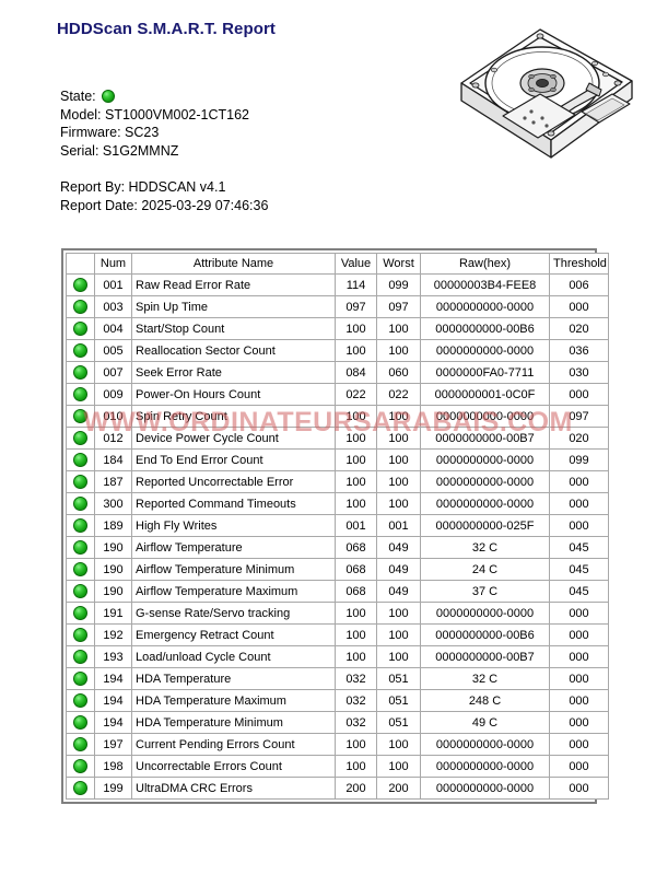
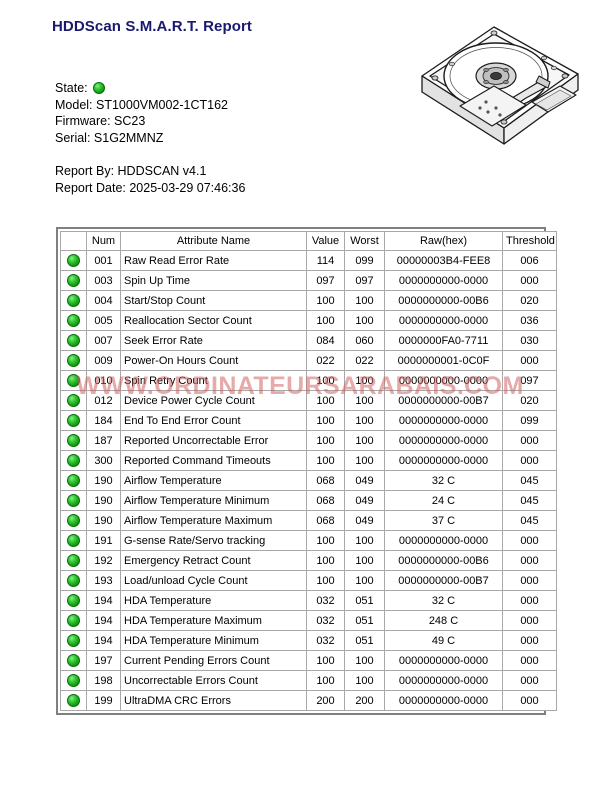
  HDDScan S.M.A.R.T. Report
  State:
  Model: ST1000VM002-1CT162
  Firmware: SC23
  Serial: S1G2MMNZ
  Report By: HDDSCAN v4.1
  Report Date: 2025-03-29 07:46:36
  	Num	Attribute Name	Value	Worst	Raw(hex)	Threshold
  	001	Raw Read Error Rate	114	099	00000003B4-FEE8	006
  	003	Spin Up Time	097	097	0000000000-0000	000
  	004	Start/Stop Count	100	100	0000000000-00B6	020
  	005	Reallocation Sector Count	100	100	0000000000-0000	036
  	007	Seek Error Rate	084	060	0000000FA0-7711	030
  	009	Power-On Hours Count	022	022	0000000001-0C0F	000
  	010	Spin Retry Count	100	100	0000000000-0000	097
  	012	Device Power Cycle Count	100	100	0000000000-00B7	020
  	184	End To End Error Count	100	100	0000000000-0000	099
  	187	Reported Uncorrectable Error	100	100	0000000000-0000	000
  	300	Reported Command Timeouts	100	100	0000000000-0000	000
- 	189	High Fly Writes	001	001	0000000000-025F	000
  	190	Airflow Temperature	068	049	32 C	045
  	190	Airflow Temperature Minimum	068	049	24 C	045
  	190	Airflow Temperature Maximum	068	049	37 C	045
  	191	G-sense Rate/Servo tracking	100	100	0000000000-0000	000
  	192	Emergency Retract Count	100	100	0000000000-00B6	000
  	193	Load/unload Cycle Count	100	100	0000000000-00B7	000
  	194	HDA Temperature	032	051	32 C	000
  	194	HDA Temperature Maximum	032	051	248 C	000
  	194	HDA Temperature Minimum	032	051	49 C	000
  	197	Current Pending Errors Count	100	100	0000000000-0000	000
  	198	Uncorrectable Errors Count	100	100	0000000000-0000	000
  	199	UltraDMA CRC Errors	200	200	0000000000-0000	000
  WWW.ORDINATEURSARABAIS.COM
